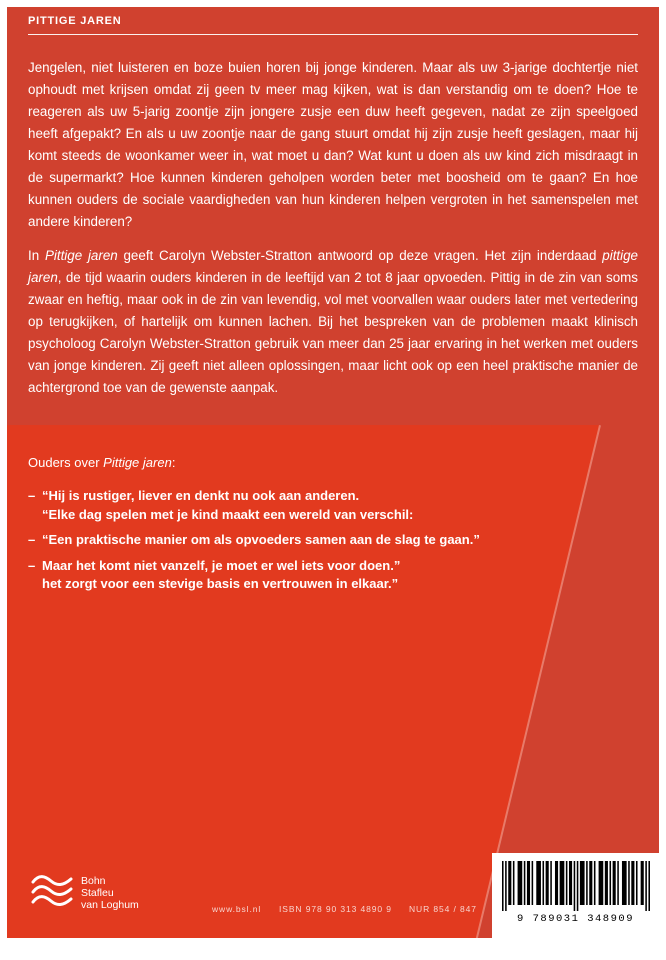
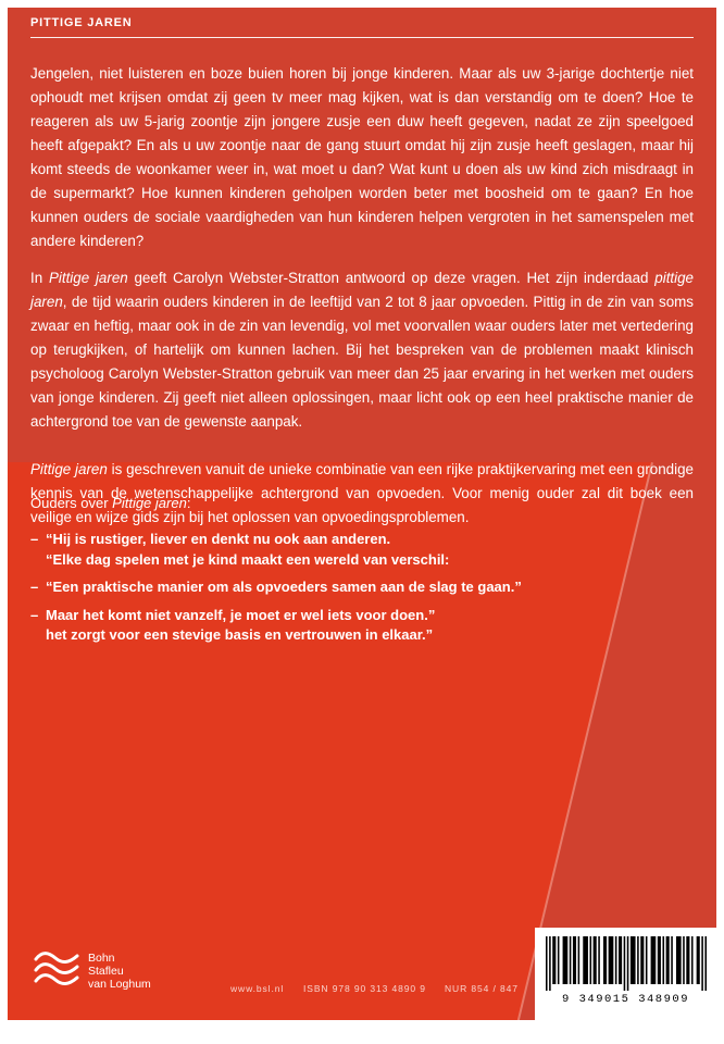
  PITTIGE JAREN
  Jengelen, niet luisteren en boze buien horen bij jonge kinderen. Maar als uw 3-jarige dochtertje niet ophoudt met krijsen omdat zij geen tv meer mag kijken, wat is dan verstandig om te doen? Hoe te reageren als uw 5-jarig zoontje zijn jongere zusje een duw heeft gegeven, nadat ze zijn speelgoed heeft afgepakt? En als u uw zoontje naar de gang stuurt omdat hij zijn zusje heeft geslagen, maar hij komt steeds de woonkamer weer in, wat moet u dan? Wat kunt u doen als uw kind zich misdraagt in de supermarkt? Hoe kunnen kinderen geholpen worden beter met boosheid om te gaan? En hoe kunnen ouders de sociale vaardigheden van hun kinderen helpen vergroten in het samenspelen met andere kinderen?
  In Pittige jaren geeft Carolyn Webster-Stratton antwoord op deze vragen. Het zijn inderdaad pittige jaren, de tijd waarin ouders kinderen in de leeftijd van 2 tot 8 jaar opvoeden. Pittig in de zin van soms zwaar en heftig, maar ook in de zin van levendig, vol met voorvallen waar ouders later met vertedering op terugkijken, of hartelijk om kunnen lachen. Bij het bespreken van de problemen maakt klinisch psycholoog Carolyn Webster-Stratton gebruik van meer dan 25 jaar ervaring in het werken met ouders van jonge kinderen. Zij geeft niet alleen oplossingen, maar licht ook op een heel praktische manier de achtergrond toe van de gewenste aanpak.
+ Pittige jaren is geschreven vanuit de unieke combinatie van een rijke praktijkervaring met een grondige kennis van de wetenschappelijke achtergrond van opvoeden. Voor menig ouder zal dit boek een veilige en wijze gids zijn bij het oplossen van opvoedingsproblemen.
  Ouders over Pittige jaren:
  –
  “Hij is rustiger, liever en denkt nu ook aan anderen.
  “Elke dag spelen met je kind maakt een wereld van verschil:
  –
  “Een praktische manier om als opvoeders samen aan de slag te gaan.”
  –
  Maar het komt niet vanzelf, je moet er wel iets voor doen.”
  het zorgt voor een stevige basis en vertrouwen in elkaar.”
  Bohn
  Stafleu
  van Loghum
  www.bsl.nl
  ISBN 978 90 313 4890 9
  NUR 854 / 847
- 9 789031 348909
+ 9 349015 348909
